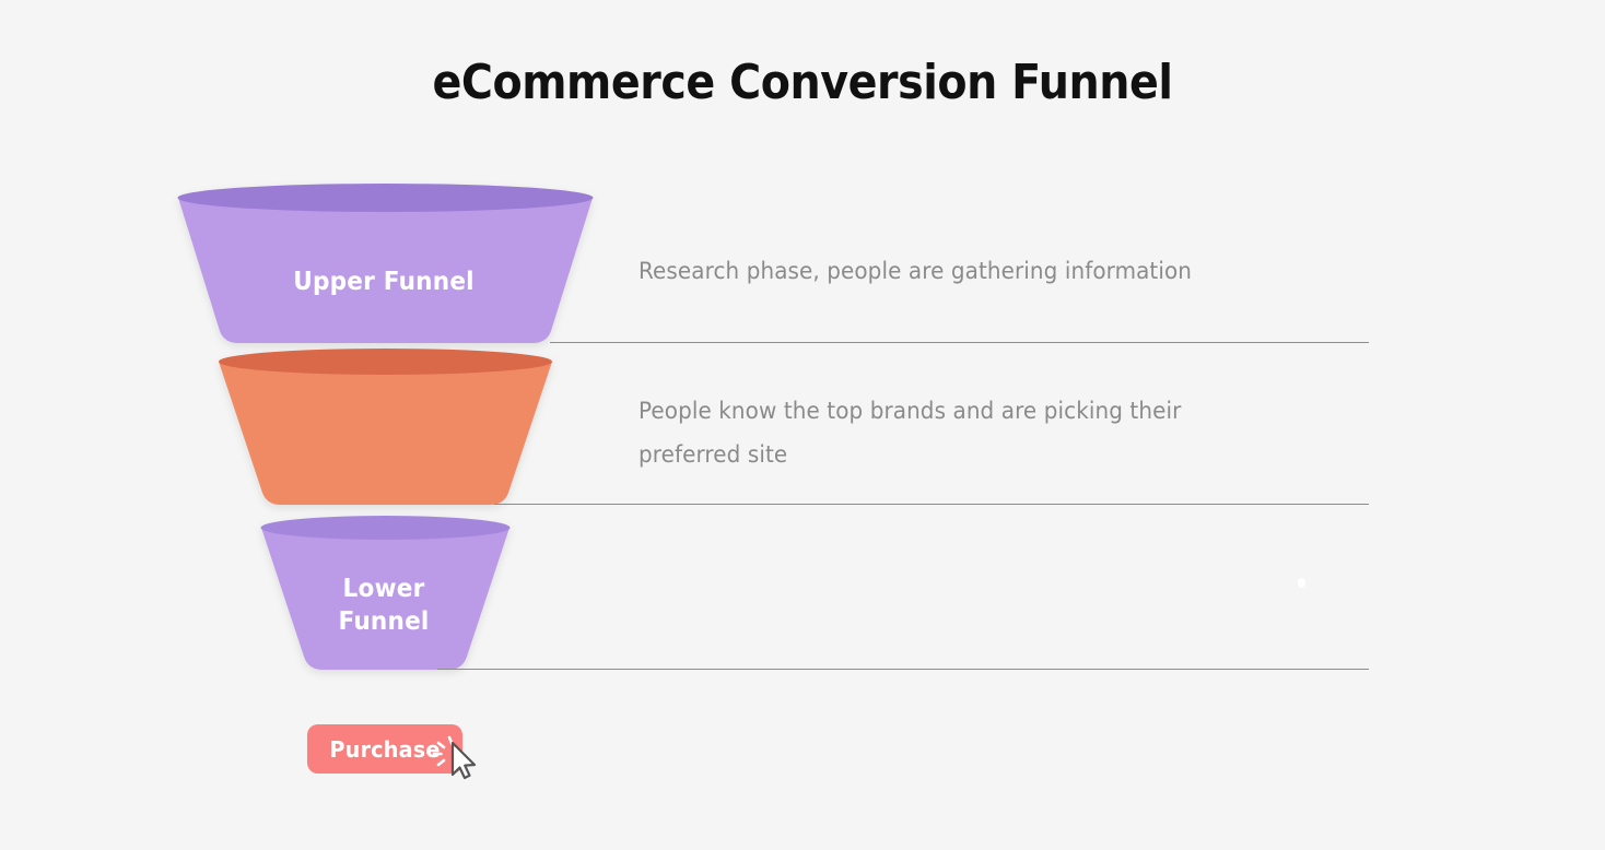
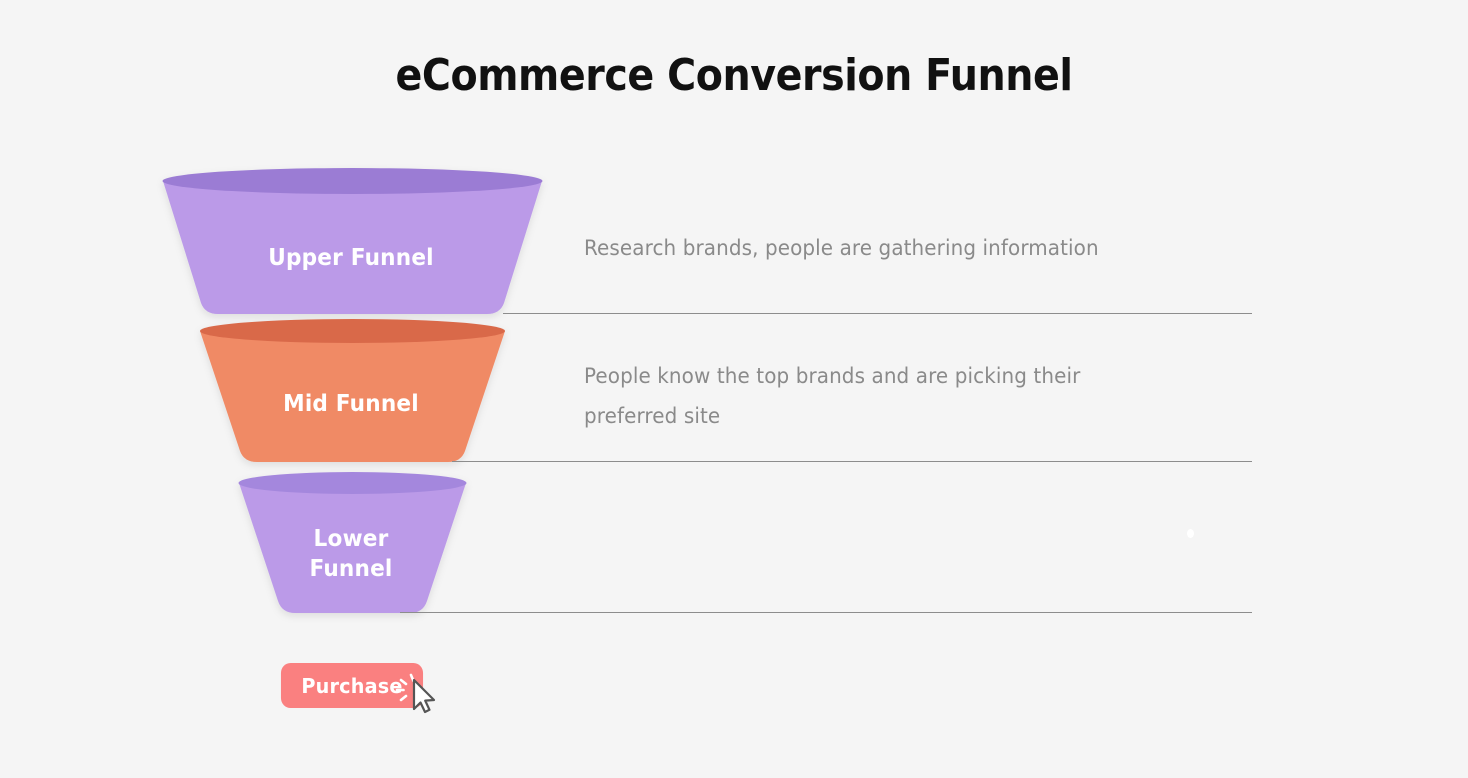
  eCommerce Conversion Funnel
  Upper Funnel
+ Mid Funnel
  Lower
  Funnel
- Research phase, people are gathering information
+ Research brands, people are gathering information
  People know the top brands and are picking their
  preferred site
  Purchase
